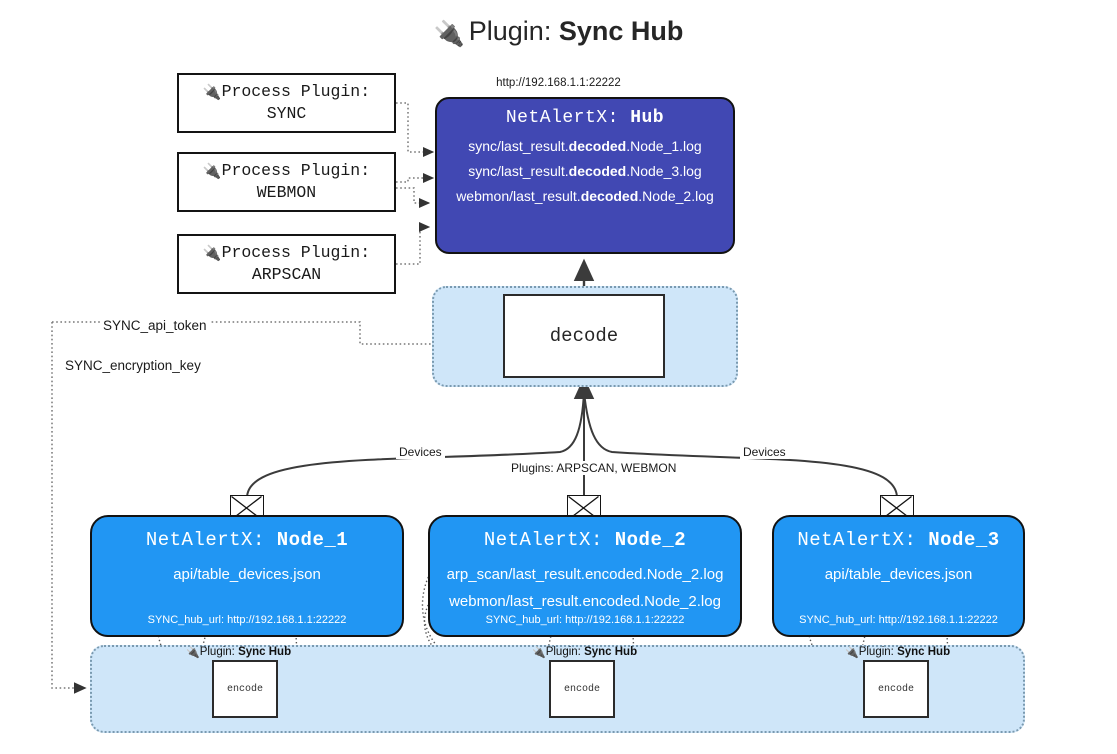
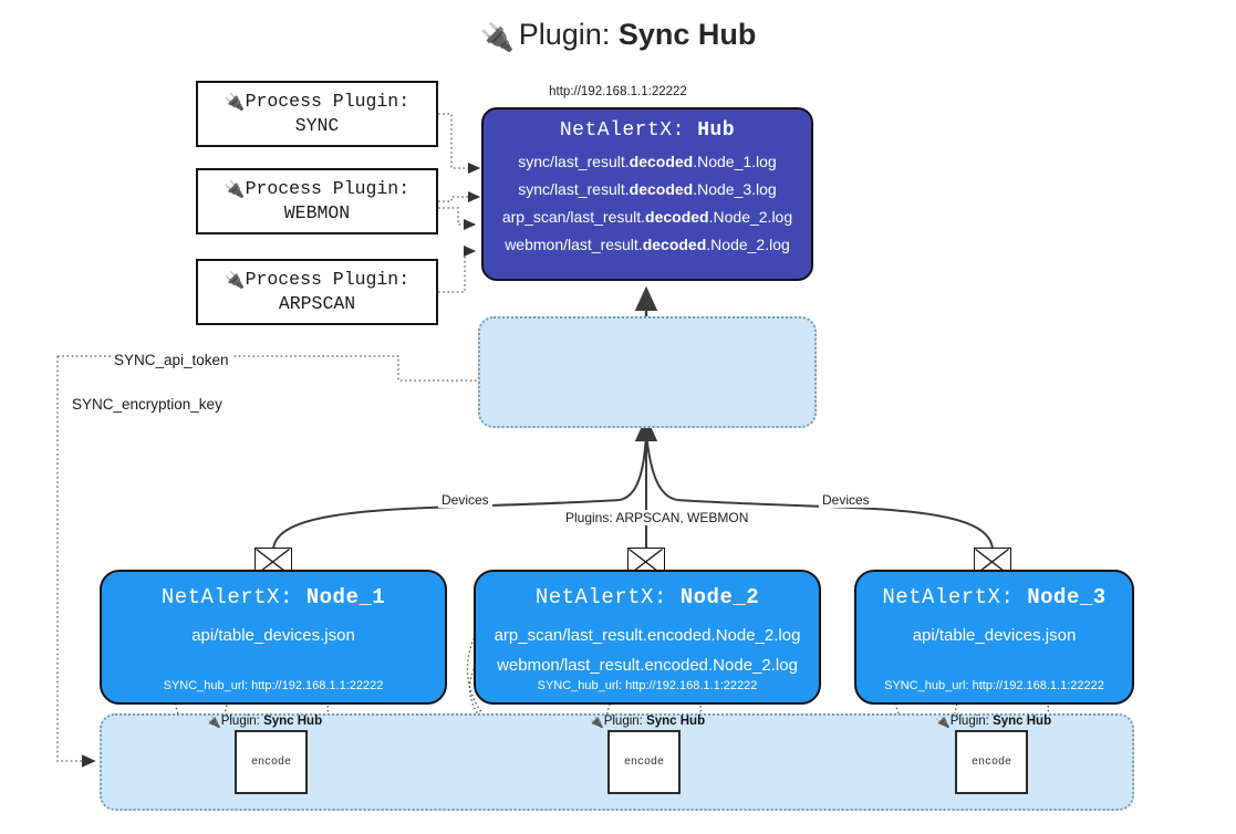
  🔌 Plugin: Sync Hub
  http://192.168.1.1:22222
  🔌Process Plugin:
  SYNC
  🔌Process Plugin:
  WEBMON
  🔌Process Plugin:
  ARPSCAN
  NetAlertX: Hub
  sync/last_result.decoded.Node_1.log
  sync/last_result.decoded.Node_3.log
+ arp_scan/last_result.decoded.Node_2.log
  webmon/last_result.decoded.Node_2.log
- decode
  SYNC_api_token
  SYNC_encryption_key
  Devices
  Plugins: ARPSCAN, WEBMON
  Devices
  NetAlertX: Node_1
  api/table_devices.json
  SYNC_hub_url: http://192.168.1.1:22222
  NetAlertX: Node_2
  arp_scan/last_result.encoded.Node_2.log
  webmon/last_result.encoded.Node_2.log
  SYNC_hub_url: http://192.168.1.1:22222
  NetAlertX: Node_3
  api/table_devices.json
  SYNC_hub_url: http://192.168.1.1:22222
  🔌Plugin: Sync Hub
  encode
  🔌Plugin: Sync Hub
  encode
  🔌Plugin: Sync Hub
  encode
